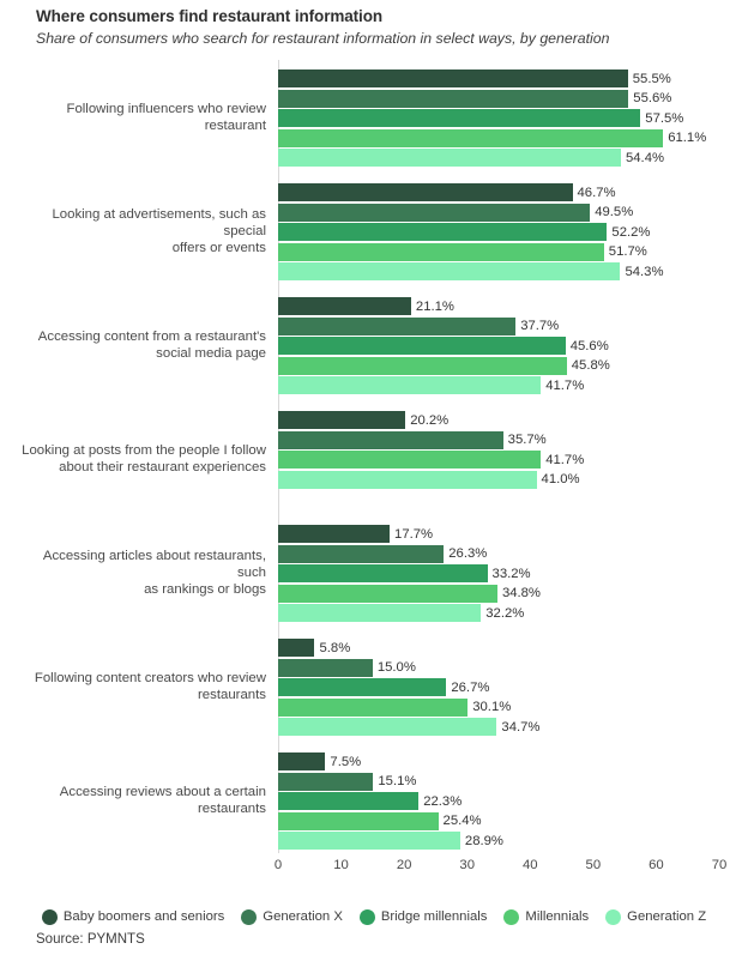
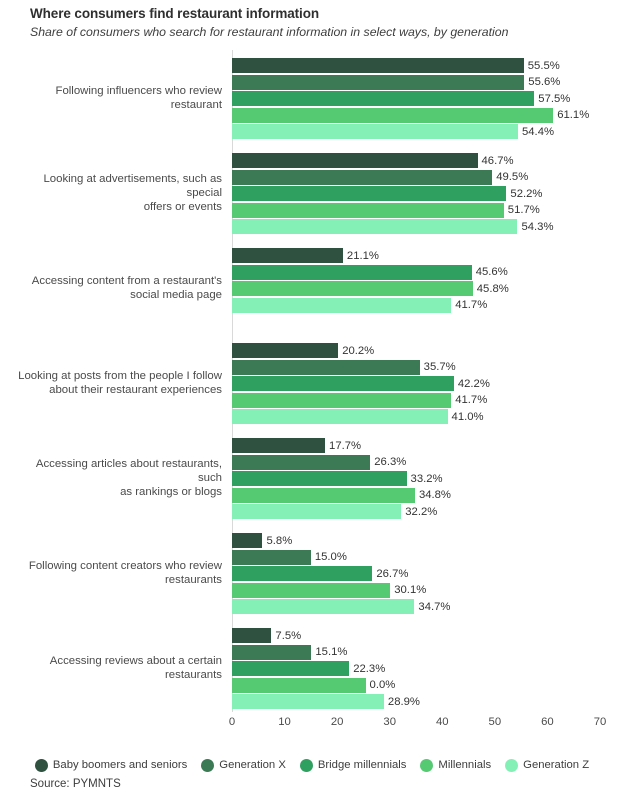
  Where consumers find restaurant information
  Share of consumers who search for restaurant information in select ways, by generation
  Following influencers who review
  restaurant
  55.5%
  55.6%
  57.5%
  61.1%
  54.4%
  Looking at advertisements, such as special
  offers or events
  46.7%
  49.5%
  52.2%
  51.7%
  54.3%
  Accessing content from a restaurant's
  social media page
  21.1%
- 37.7%
  45.6%
  45.8%
  41.7%
  Looking at posts from the people I follow
  about their restaurant experiences
  20.2%
  35.7%
+ 42.2%
  41.7%
  41.0%
  Accessing articles about restaurants, such
  as rankings or blogs
  17.7%
  26.3%
  33.2%
  34.8%
  32.2%
  Following content creators who review
  restaurants
  5.8%
  15.0%
  26.7%
  30.1%
  34.7%
  Accessing reviews about a certain
  restaurants
  7.5%
  15.1%
  22.3%
- 25.4%
+ 0.0%
  28.9%
  0
  10
  20
  30
  40
  50
  60
  70
  Baby boomers and seniors
  Generation X
  Bridge millennials
  Millennials
  Generation Z
  Source: PYMNTS
